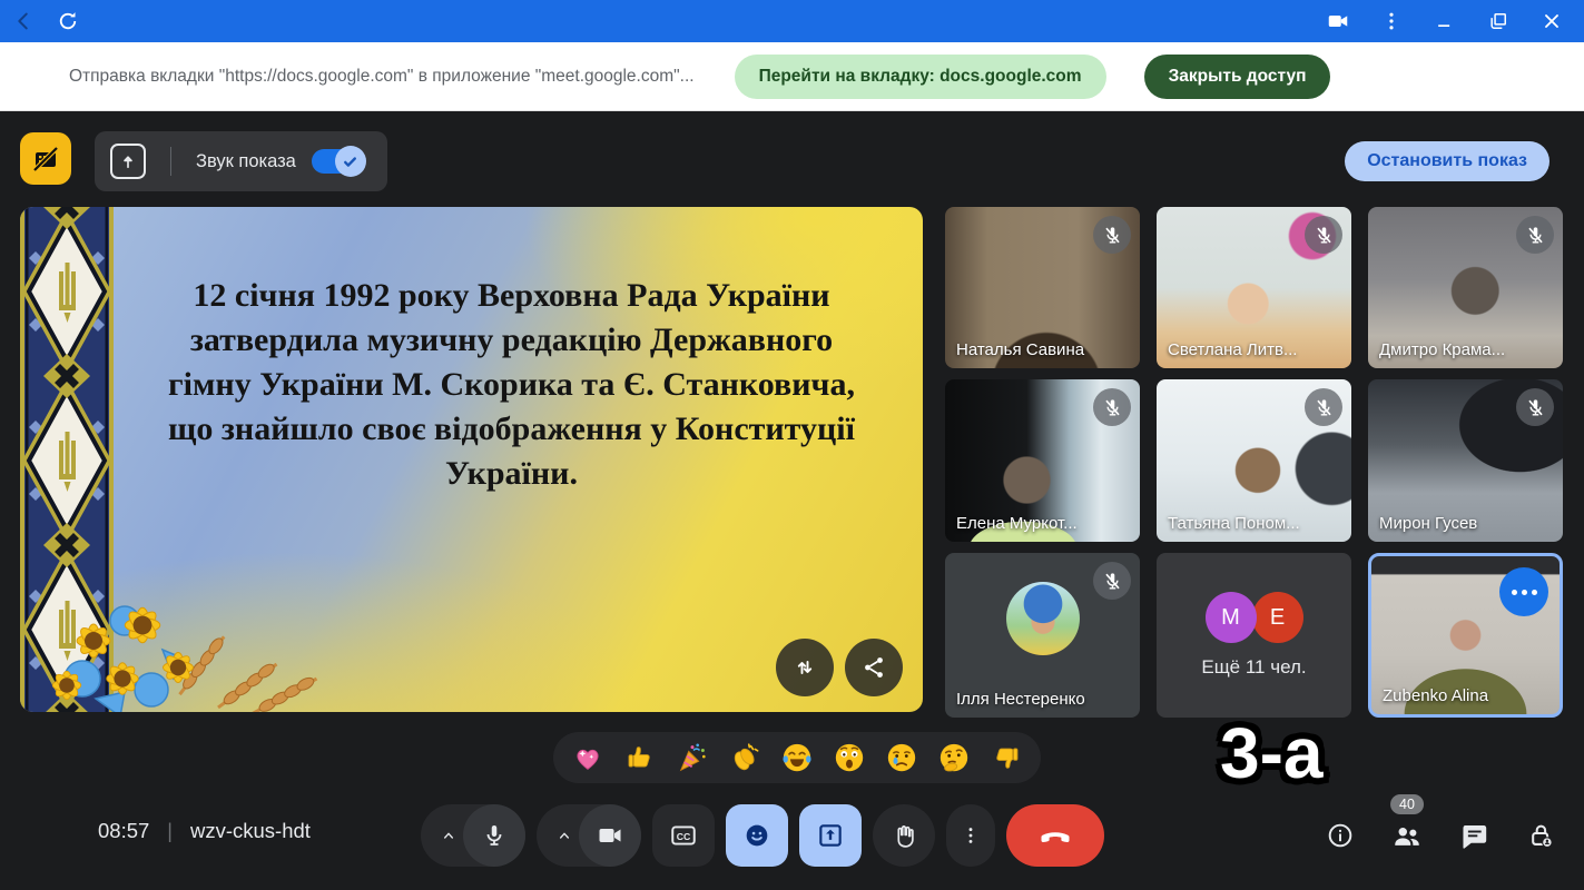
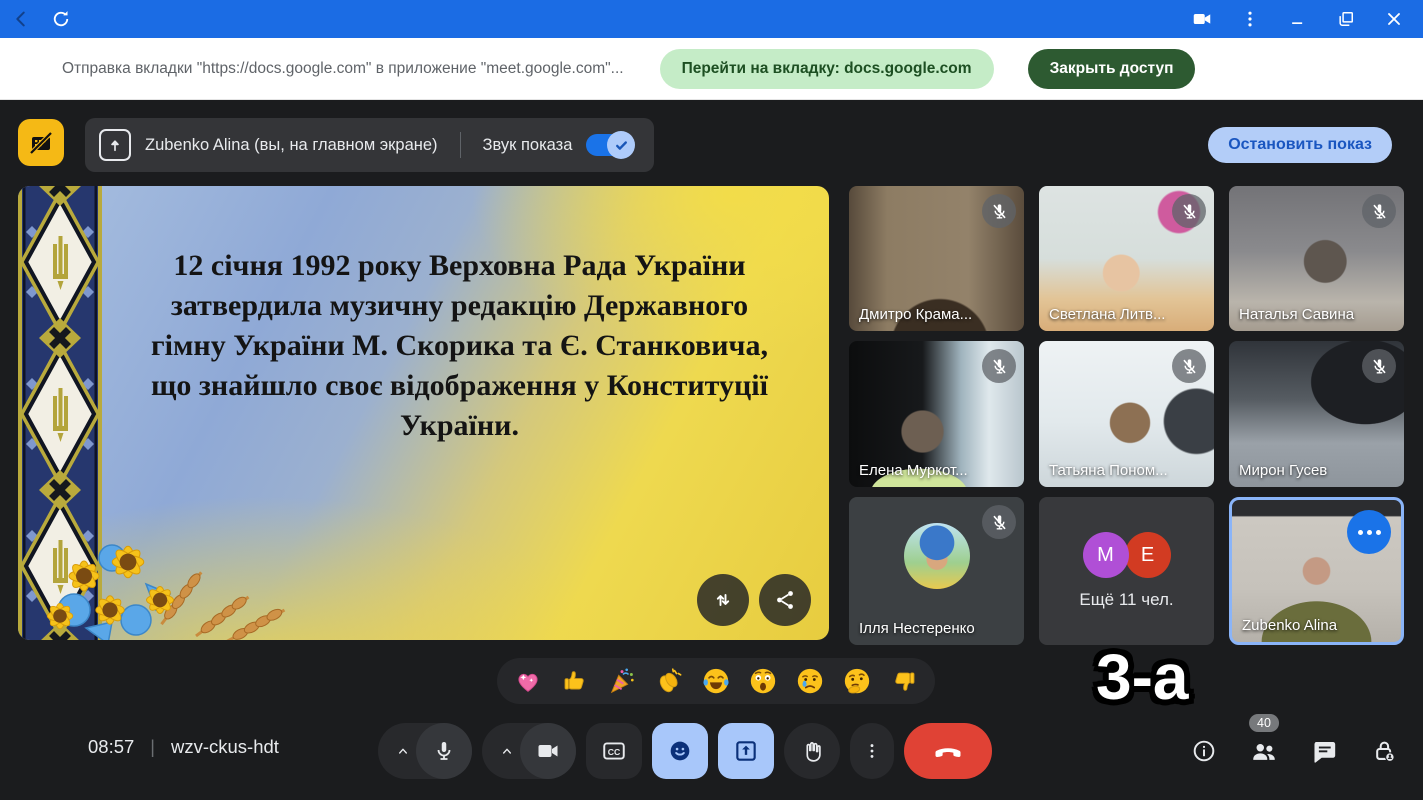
  Отправка вкладки "https://docs.google.com" в приложение "meet.google.com"...
  Перейти на вкладку: docs.google.com
  Закрыть доступ
+ Zubenko Alina (вы, на главном экране)
  Звук показа
  Остановить показ
  12 січня 1992 року Верховна Рада України затвердила музичну редакцію Державного гімну України М. Скорика та Є. Станковича, що знайшло своє відображення у Конституції України.
- Наталья Савина
+ Дмитро Крама...
  Светлана Литв...
- Дмитро Крама...
+ Наталья Савина
  Елена Муркот...
  Татьяна Поном...
  Мирон Гусев
  Ілля Нестеренко
  M
  E
  Ещё 11 чел.
  Zubenko Alina
  3-а
  08:57
  |
  wzv-ckus-hdt
  CC
  40
